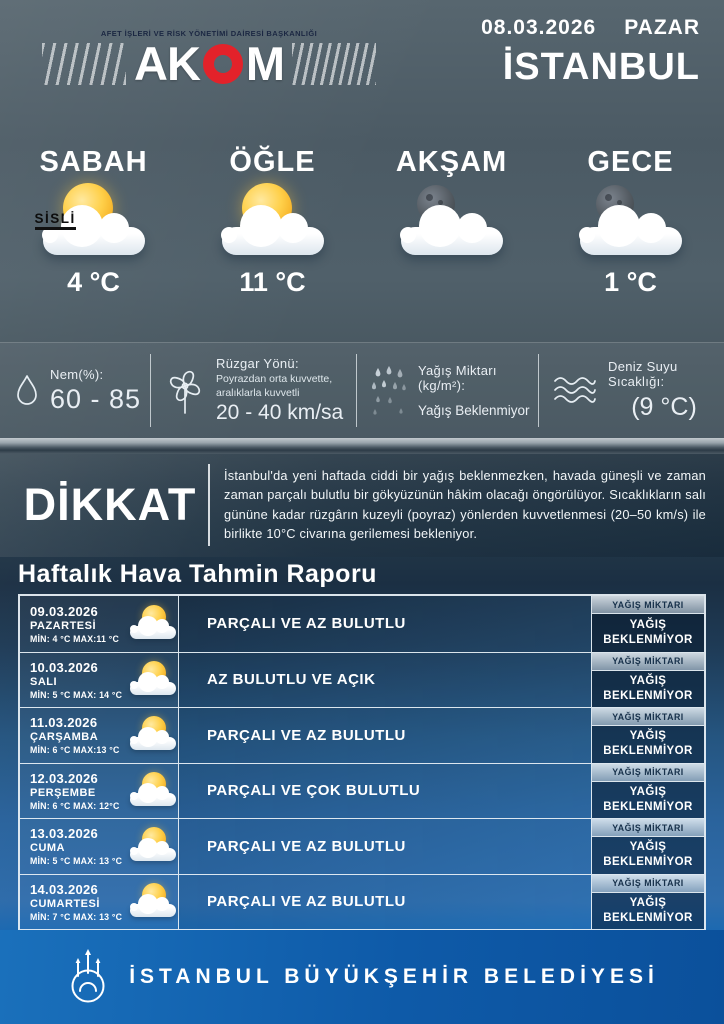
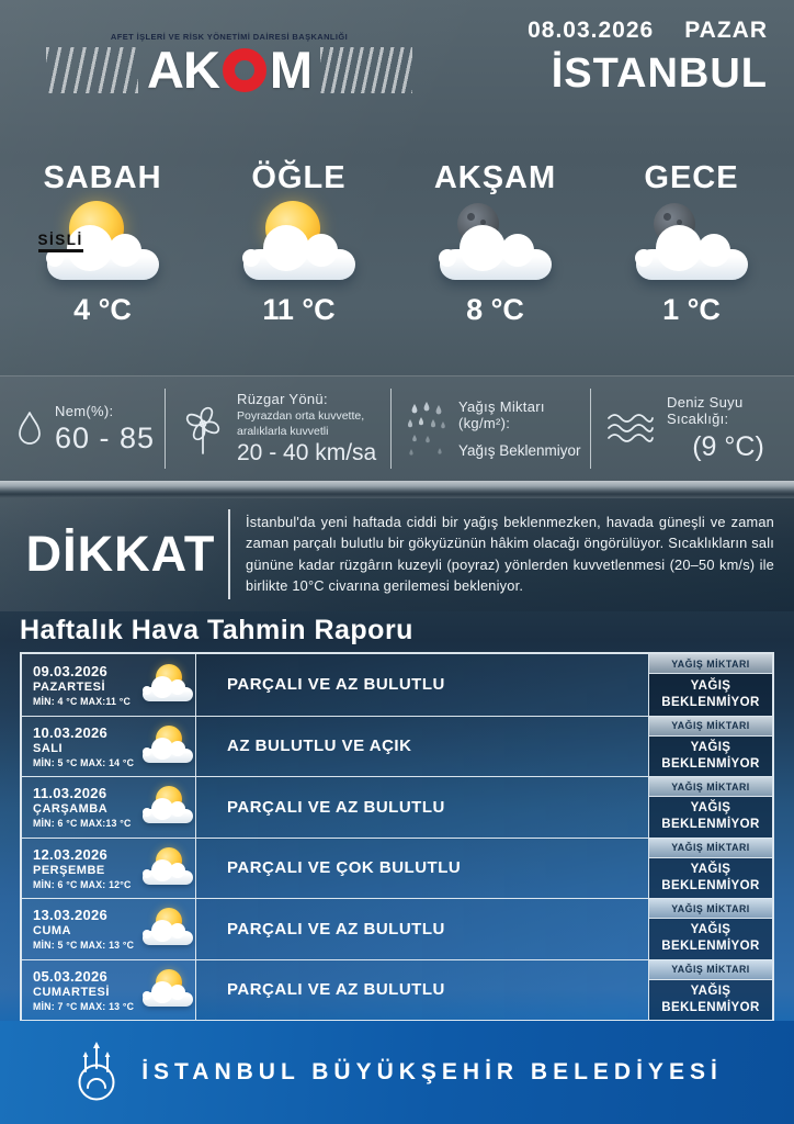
  AFET İŞLERİ VE RİSK YÖNETİMİ DAİRESİ BAŞKANLIĞI
  AK
  M
  08.03.2026
  PAZAR
  İSTANBUL
  SABAH
  SİSLİ
  4 °C
  ÖĞLE
  11 °C
  AKŞAM
+ 8 °C
  GECE
  1 °C
  Nem(%):
  60 - 85
  Rüzgar Yönü:
  Poyrazdan orta kuvvette, aralıklarla kuvvetli
  20 - 40 km/sa
  Yağış Miktarı (kg/m²):
  Yağış Beklenmiyor
  Deniz Suyu Sıcaklığı:
  (9 °C)
  09.03.2026
  PAZARTESİ
  MİN: 4 °C MAX:11 °C
  10.03.2026
  SALI
  MİN: 5 °C MAX: 14 °C
  11.03.2026
  ÇARŞAMBA
  MİN: 6 °C MAX:13 °C
  12.03.2026
  PERŞEMBE
  MİN: 6 °C MAX: 12°C
  13.03.2026
  CUMA
  MİN: 5 °C MAX: 13 °C
- 14.03.2026
+ 05.03.2026
  CUMARTESİ
  MİN: 7 °C MAX: 13 °C
